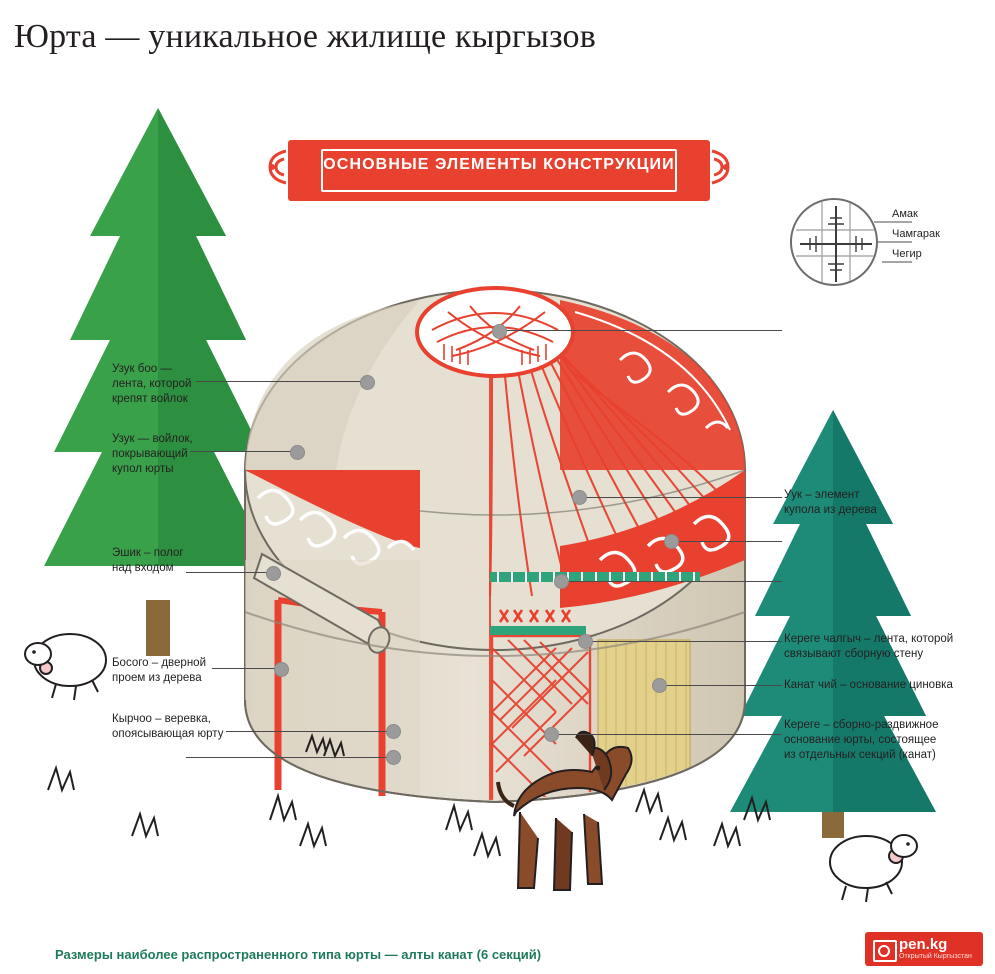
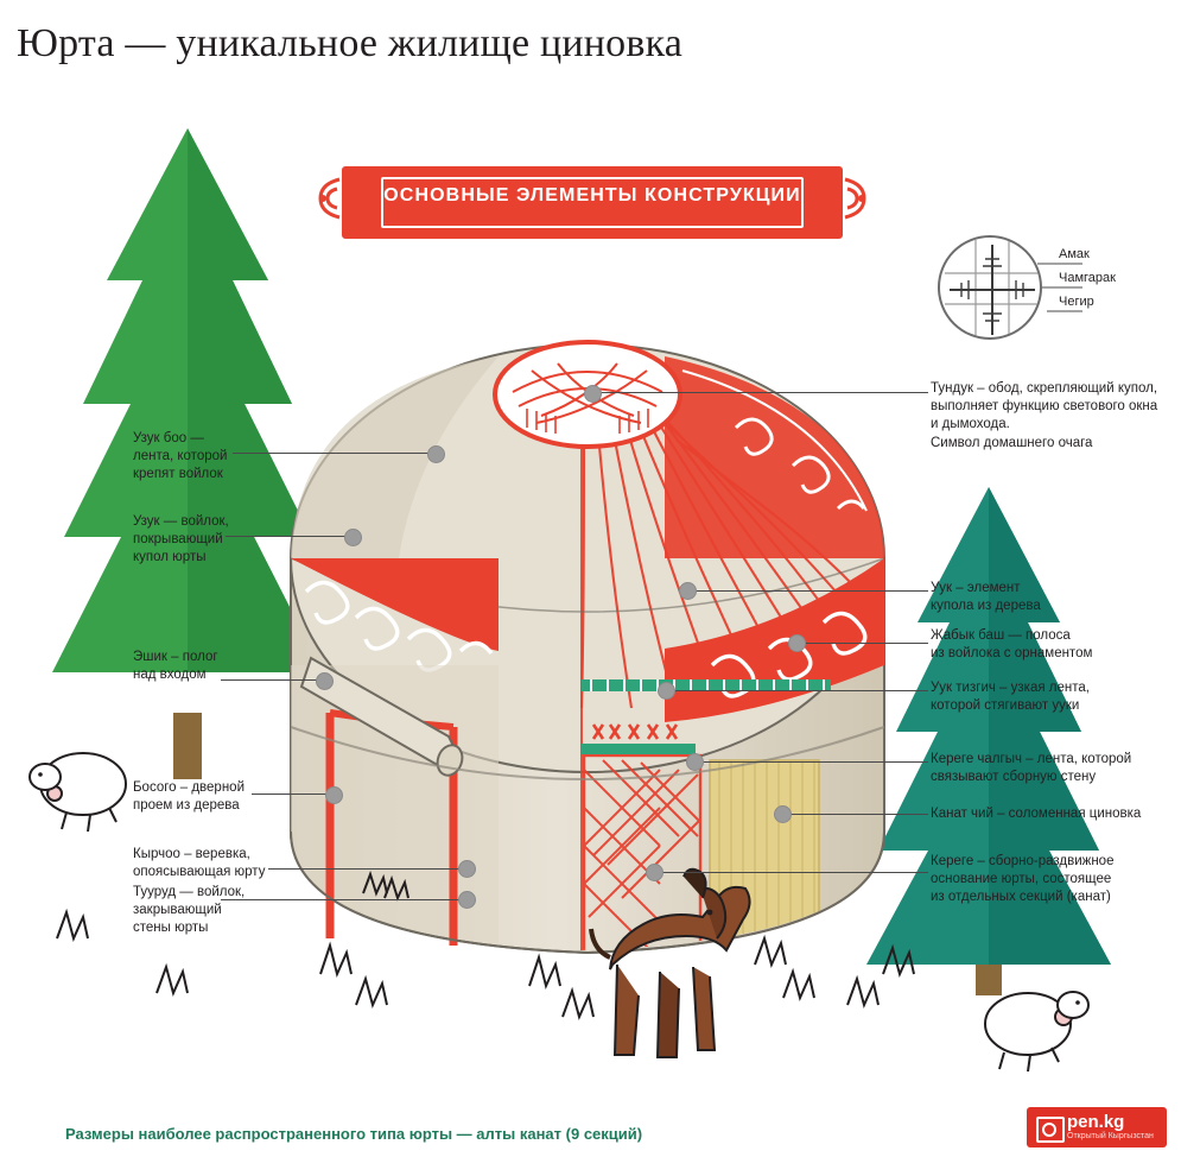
- Юрта — уникальное жилище кыргызов
+ Юрта — уникальное жилище циновка
  ОСНОВНЫЕ ЭЛЕМЕНТЫ КОНСТРУКЦИИ
  Амак
  Чамгарак
  Чегир
  Узук боо —
  лента, которой
  крепят войлок
  Узук — войлок,
  покрывающий
  купол юрты
  Эшик – полог
  над входом
  Босого – дверной
  проем из дерева
  Кырчоо – веревка,
  опоясывающая юрту
+ Тууруд — войлок,
+ закрывающий
+ стены юрты
+ Тундук – обод, скрепляющий купол,
+ выполняет функцию светового окна
+ и дымохода.
+ Символ домашнего очага
  Уук – элемент
  купола из дерева
+ Жабык баш — полоса
+ из войлока с орнаментом
+ Уук тизгич – узкая лента,
+ которой стягивают ууки
  Кереге чалгыч – лента, которой
  связывают сборную стену
- Канат чий – основание циновка
+ Канат чий – соломенная циновка
  Кереге – сборно-раздвижное
  основание юрты, состоящее
  из отдельных секций (канат)
- Размеры наиболее распространенного типа юрты — алты канат (6 секций)
+ Размеры наиболее распространенного типа юрты — алты канат (9 секций)
  pen.kg
